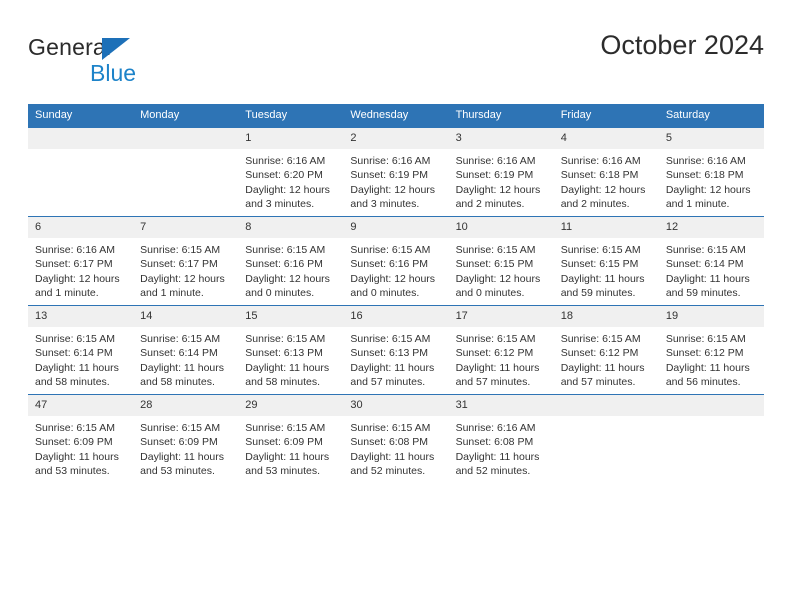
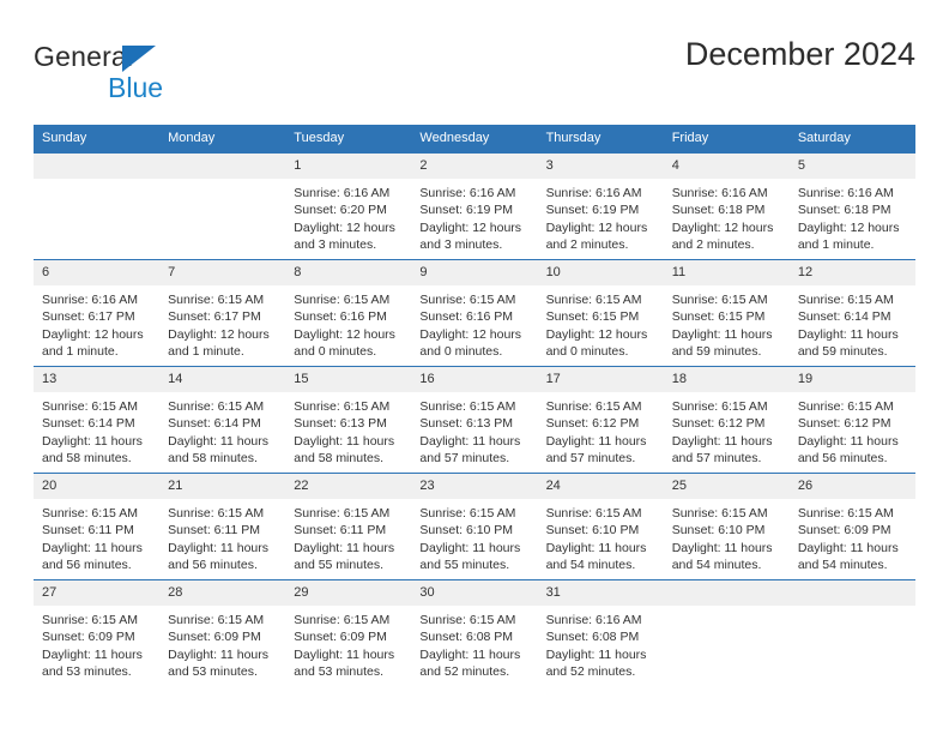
  General
  Blue
- October 2024
+ December 2024
  Sunday	Monday	Tuesday	Wednesday	Thursday	Friday	Saturday
  		1 Sunrise: 6:16 AM Sunset: 6:20 PM Daylight: 12 hours and 3 minutes.	2 Sunrise: 6:16 AM Sunset: 6:19 PM Daylight: 12 hours and 3 minutes.	3 Sunrise: 6:16 AM Sunset: 6:19 PM Daylight: 12 hours and 2 minutes.	4 Sunrise: 6:16 AM Sunset: 6:18 PM Daylight: 12 hours and 2 minutes.	5 Sunrise: 6:16 AM Sunset: 6:18 PM Daylight: 12 hours and 1 minute.
  6 Sunrise: 6:16 AM Sunset: 6:17 PM Daylight: 12 hours and 1 minute.	7 Sunrise: 6:15 AM Sunset: 6:17 PM Daylight: 12 hours and 1 minute.	8 Sunrise: 6:15 AM Sunset: 6:16 PM Daylight: 12 hours and 0 minutes.	9 Sunrise: 6:15 AM Sunset: 6:16 PM Daylight: 12 hours and 0 minutes.	10 Sunrise: 6:15 AM Sunset: 6:15 PM Daylight: 12 hours and 0 minutes.	11 Sunrise: 6:15 AM Sunset: 6:15 PM Daylight: 11 hours and 59 minutes.	12 Sunrise: 6:15 AM Sunset: 6:14 PM Daylight: 11 hours and 59 minutes.
  13 Sunrise: 6:15 AM Sunset: 6:14 PM Daylight: 11 hours and 58 minutes.	14 Sunrise: 6:15 AM Sunset: 6:14 PM Daylight: 11 hours and 58 minutes.	15 Sunrise: 6:15 AM Sunset: 6:13 PM Daylight: 11 hours and 58 minutes.	16 Sunrise: 6:15 AM Sunset: 6:13 PM Daylight: 11 hours and 57 minutes.	17 Sunrise: 6:15 AM Sunset: 6:12 PM Daylight: 11 hours and 57 minutes.	18 Sunrise: 6:15 AM Sunset: 6:12 PM Daylight: 11 hours and 57 minutes.	19 Sunrise: 6:15 AM Sunset: 6:12 PM Daylight: 11 hours and 56 minutes.
+ 20 Sunrise: 6:15 AM Sunset: 6:11 PM Daylight: 11 hours and 56 minutes.	21 Sunrise: 6:15 AM Sunset: 6:11 PM Daylight: 11 hours and 56 minutes.	22 Sunrise: 6:15 AM Sunset: 6:11 PM Daylight: 11 hours and 55 minutes.	23 Sunrise: 6:15 AM Sunset: 6:10 PM Daylight: 11 hours and 55 minutes.	24 Sunrise: 6:15 AM Sunset: 6:10 PM Daylight: 11 hours and 54 minutes.	25 Sunrise: 6:15 AM Sunset: 6:10 PM Daylight: 11 hours and 54 minutes.	26 Sunrise: 6:15 AM Sunset: 6:09 PM Daylight: 11 hours and 54 minutes.
- 47 Sunrise: 6:15 AM Sunset: 6:09 PM Daylight: 11 hours and 53 minutes.	28 Sunrise: 6:15 AM Sunset: 6:09 PM Daylight: 11 hours and 53 minutes.	29 Sunrise: 6:15 AM Sunset: 6:09 PM Daylight: 11 hours and 53 minutes.	30 Sunrise: 6:15 AM Sunset: 6:08 PM Daylight: 11 hours and 52 minutes.	31 Sunrise: 6:16 AM Sunset: 6:08 PM Daylight: 11 hours and 52 minutes.
+ 27 Sunrise: 6:15 AM Sunset: 6:09 PM Daylight: 11 hours and 53 minutes.	28 Sunrise: 6:15 AM Sunset: 6:09 PM Daylight: 11 hours and 53 minutes.	29 Sunrise: 6:15 AM Sunset: 6:09 PM Daylight: 11 hours and 53 minutes.	30 Sunrise: 6:15 AM Sunset: 6:08 PM Daylight: 11 hours and 52 minutes.	31 Sunrise: 6:16 AM Sunset: 6:08 PM Daylight: 11 hours and 52 minutes.
